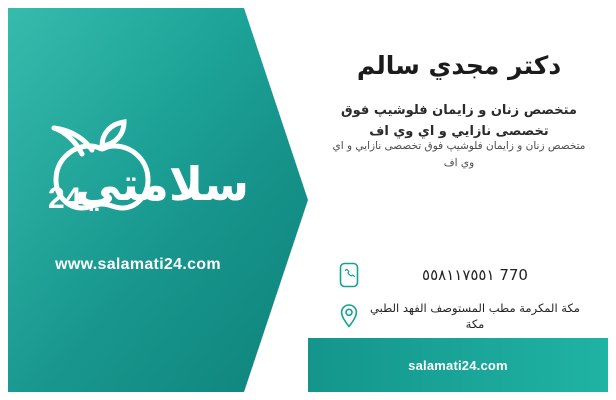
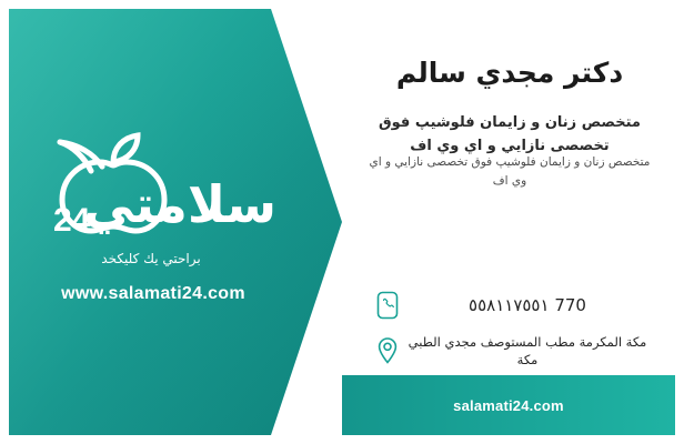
  سلامتي
  24
+ براحتي يك كليكخد
  www.salamati24.com
  دكتر مجدي سالم
  متخصص زنان و زايمان فلوشيپ فوق تخصصى نازايي و اي وي اف
  متخصص زنان و زايمان فلوشيپ فوق تخصصى نازايي و اي وي اف
  770 ٥٥٨١١٧٥٥١
- مكة المكرمة مطب المستوصف الفهد الطبي مكة
+ مكة المكرمة مطب المستوصف مجدي الطبي مكة
  salamati24.com
